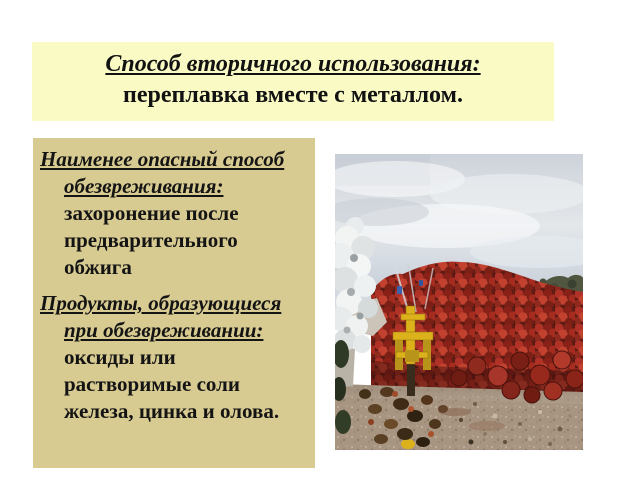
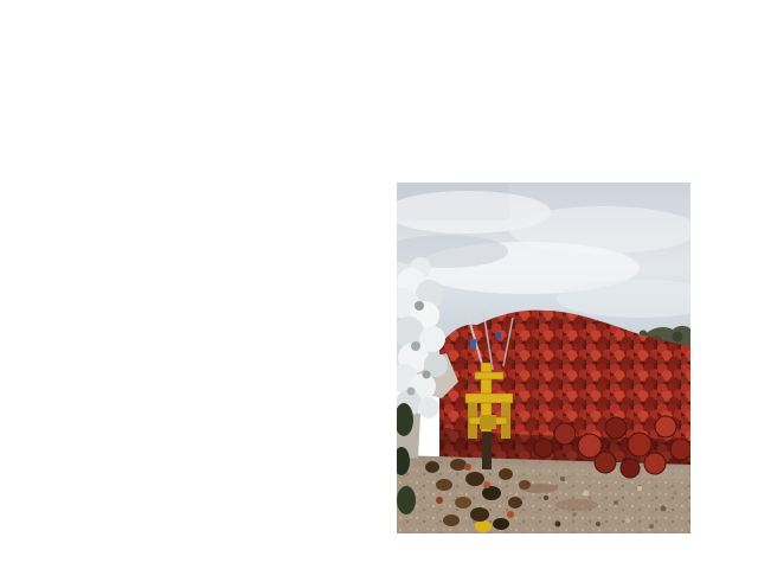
- Способ вторичного использования:
- переплавка вместе с металлом.
- Наименее опасный способ обезвреживания: захоронение после предварительного обжига
- Продукты, образующиеся при обезвреживании: оксиды или растворимые соли железа, цинка и олова.
